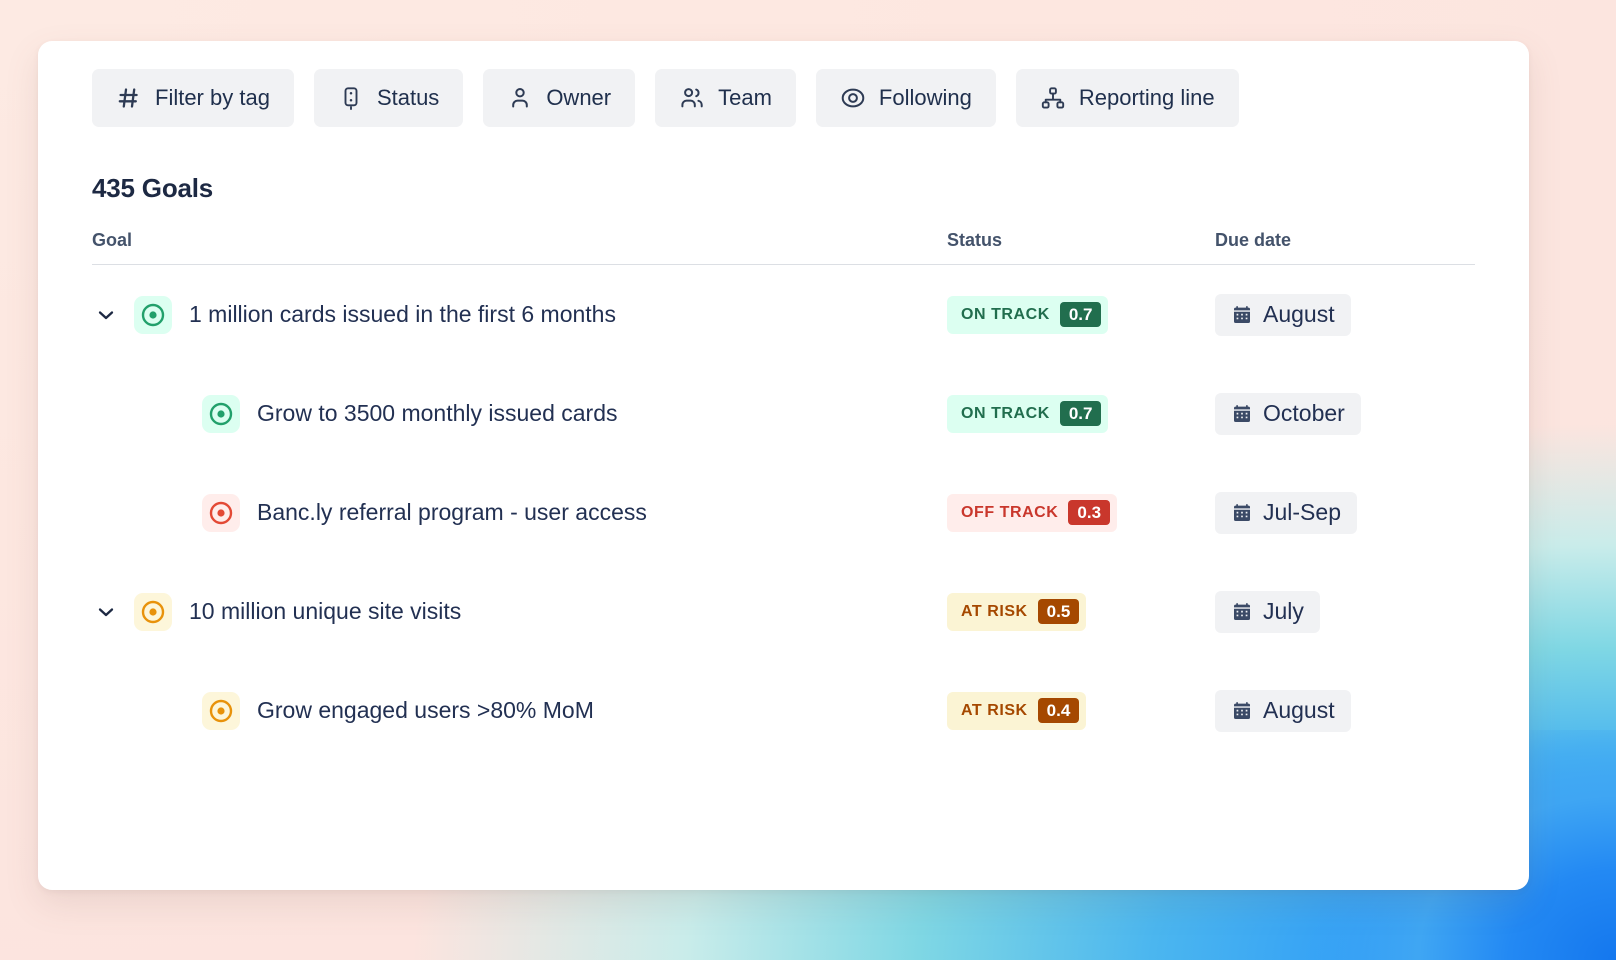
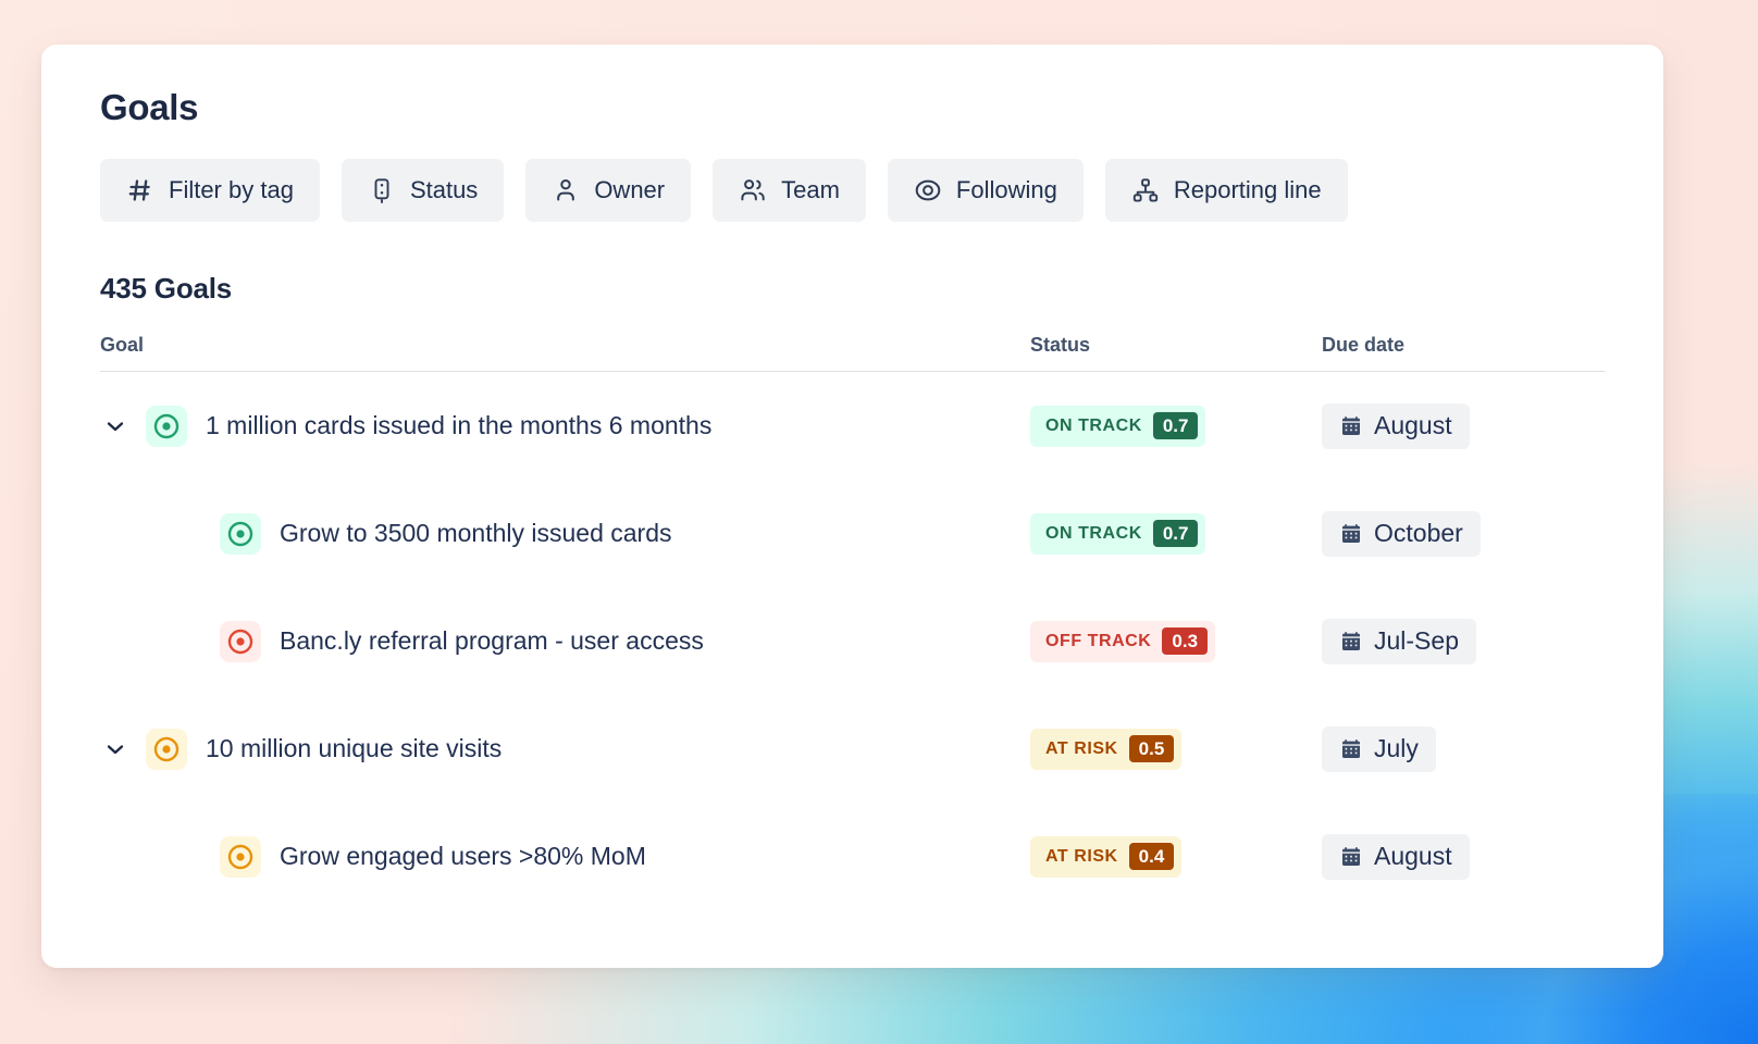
+ Goals
  Filter by tag
  Status
  Owner
  Team
  Following
  Reporting line
  435 Goals
  Goal
  Status
  Due date
- 1 million cards issued in the first 6 months
+ 1 million cards issued in the months 6 months
  ON TRACK
  0.7
  August
  Grow to 3500 monthly issued cards
  ON TRACK
  0.7
  October
  Banc.ly referral program - user access
  OFF TRACK
  0.3
  Jul-Sep
  10 million unique site visits
  AT RISK
  0.5
  July
  Grow engaged users >80% MoM
  AT RISK
  0.4
  August
